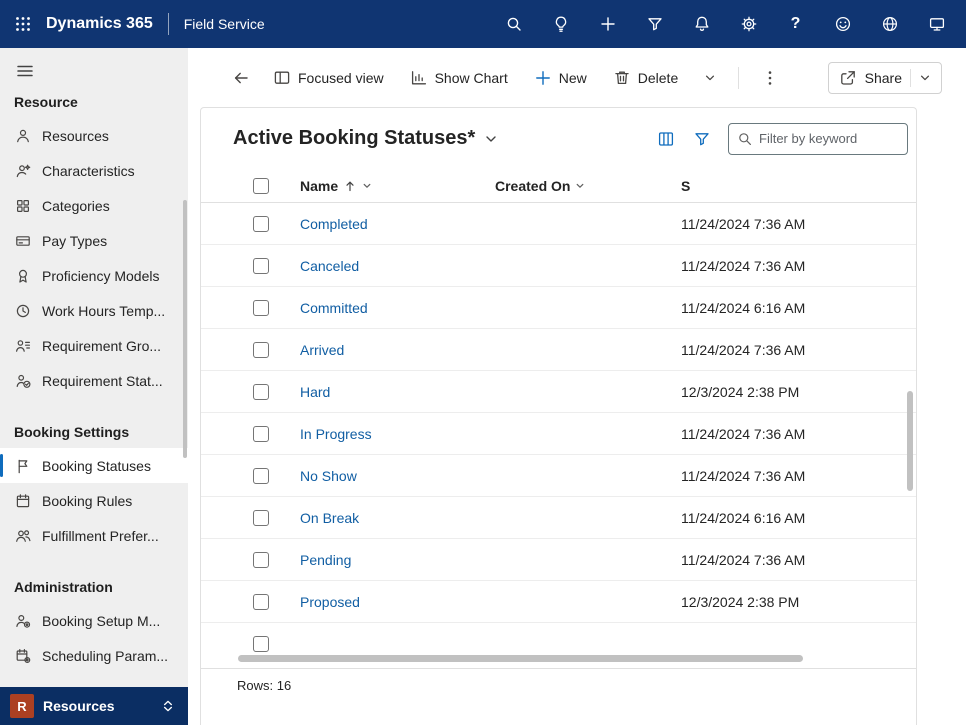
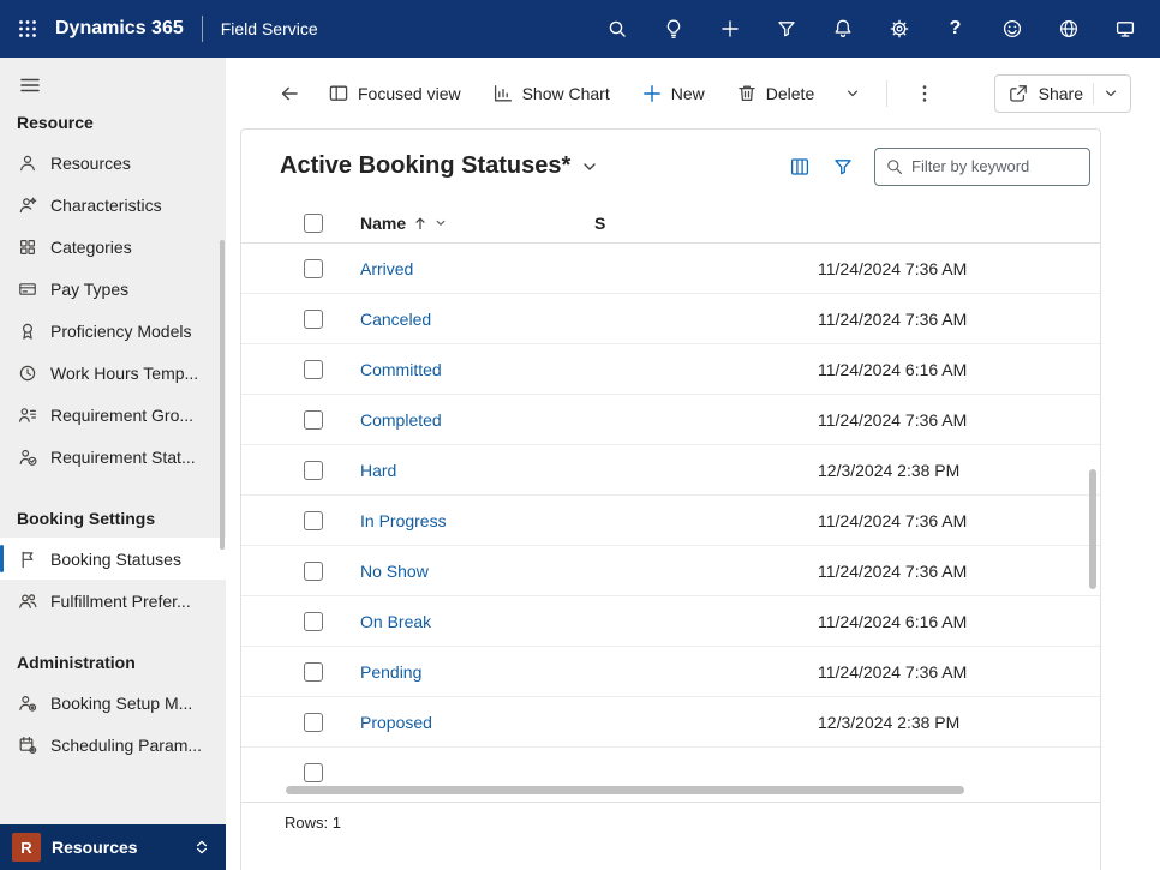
  Dynamics 365
  Field Service
  ?
  Resource
  Resources
  Characteristics
  Categories
  Pay Types
  Proficiency Models
  Work Hours Temp...
  Requirement Gro...
  Requirement Stat...
  Booking Settings
  Booking Statuses
- Booking Rules
  Fulfillment Prefer...
  Administration
  Booking Setup M...
  Scheduling Param...
  R
  Resources
  Focused view
  Show Chart
  New
  Delete
  Share
  Active Booking Statuses*
  Filter by keyword
  Name
- Created On
  S
- Completed
+ Arrived
  11/24/2024 7:36 AM
  Canceled
  11/24/2024 7:36 AM
  Committed
  11/24/2024 6:16 AM
- Arrived
+ Completed
  11/24/2024 7:36 AM
  Hard
  12/3/2024 2:38 PM
  In Progress
  11/24/2024 7:36 AM
  No Show
  11/24/2024 7:36 AM
  On Break
  11/24/2024 6:16 AM
  Pending
  11/24/2024 7:36 AM
  Proposed
  12/3/2024 2:38 PM
- Rows: 16
+ Rows: 1
